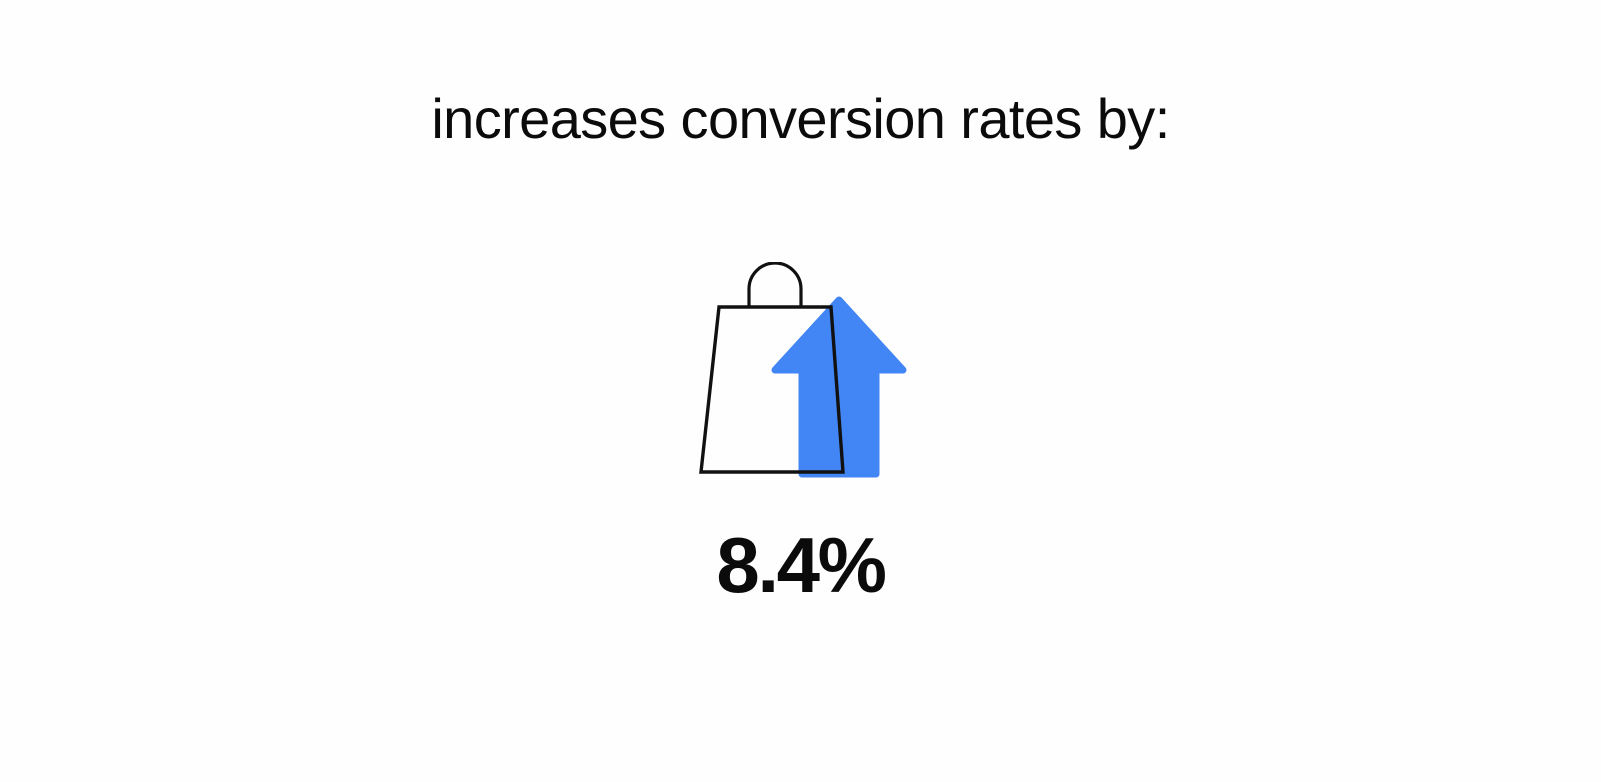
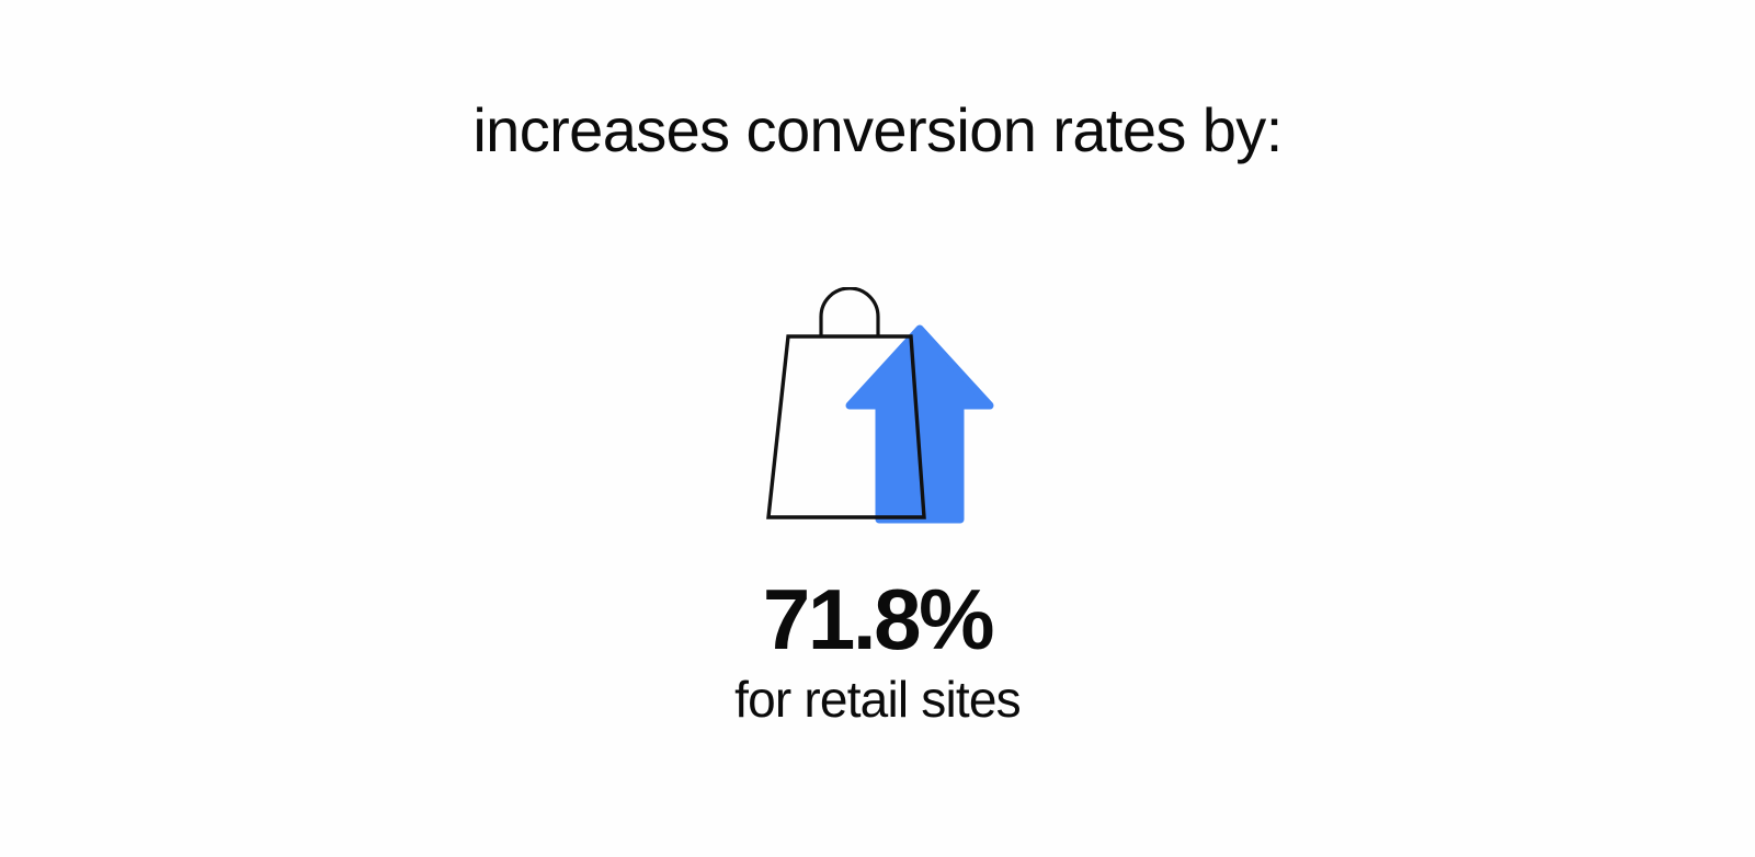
  increases conversion rates by:
- 8.4%
+ 71.8%
+ for retail sites
